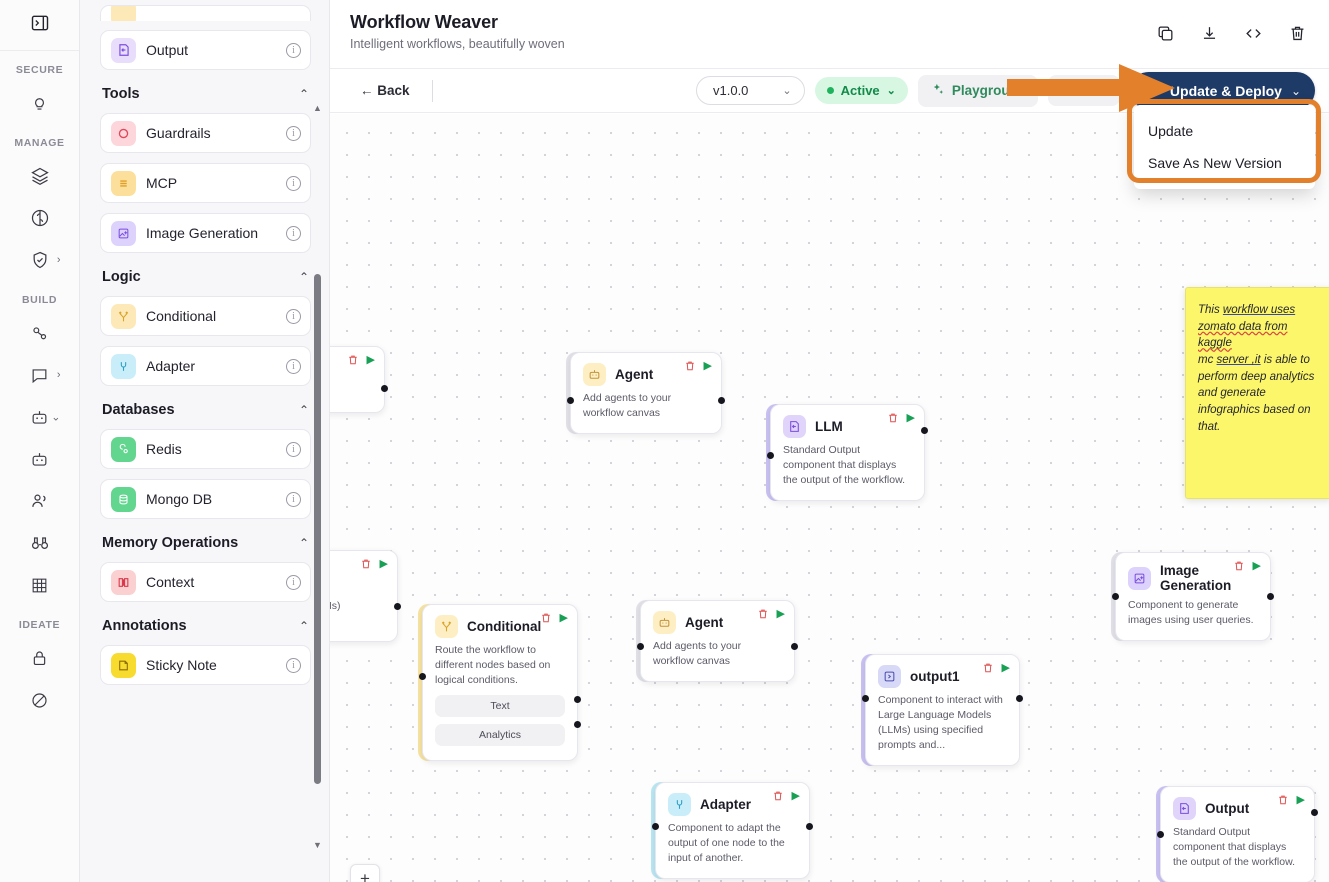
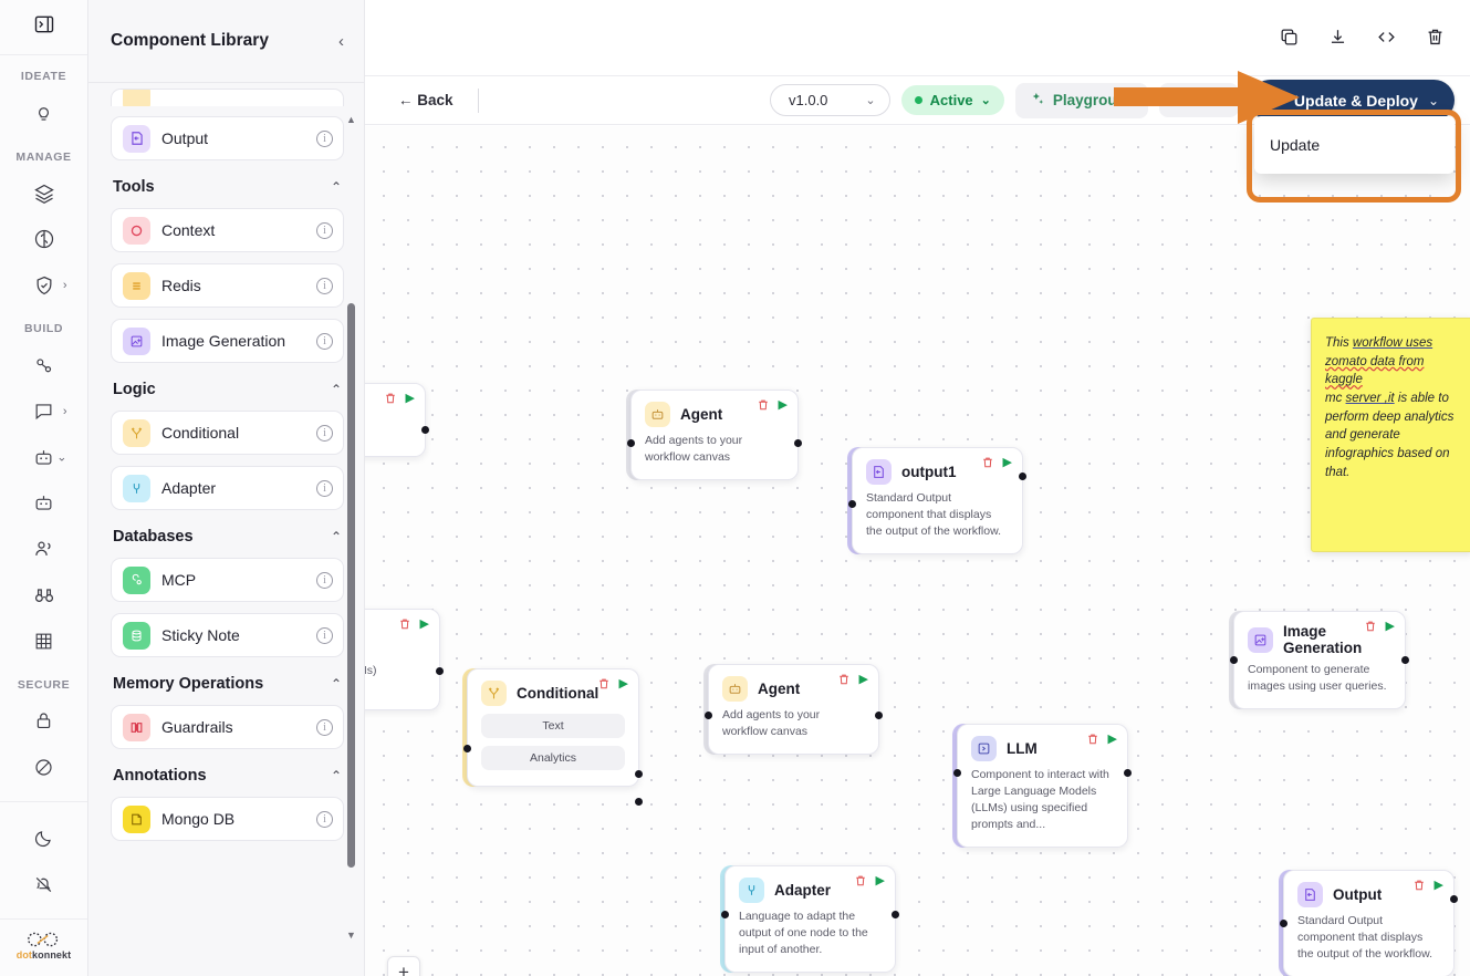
- SECURE
+ IDEATE
  MANAGE
  ›
  BUILD
  ›
  ⌄
- IDEATE
+ SECURE
+ dotkonnekt
+ Component Library
+ ‹
  Output
  i
  Tools
  ⌃
- Guardrails
+ Context
  i
- MCP
+ Redis
  i
  Image Generation
  i
  Logic
  ⌃
  Conditional
  i
  Adapter
  i
  Databases
  ⌃
- Redis
+ MCP
  i
- Mongo DB
+ Sticky Note
  i
  Memory Operations
  ⌃
- Context
+ Guardrails
  i
  Annotations
  ⌃
- Sticky Note
+ Mongo DB
  i
  ▲
  ▼
- Workflow Weaver
- Intelligent workflows, beautifully woven
  ← Back
  v1.0.0
  ⌄
  Active
  ⌄
  Playgrou
  Update & Deploy
  ⌄
  Update
- Save As New Version
  ▶
  ▶
  Agent
  Add agents to your workflow canvas
  ▶
- LLM
+ output1
  Standard Output component that displays the output of the workflow.
  ▶
  ▶
  Conditional
- Route the workflow to different nodes based on logical conditions.
  Text
  Analytics
  ▶
  Agent
  Add agents to your workflow canvas
  ▶
- output1
+ LLM
  Component to interact with Large Language Models (LLMs) using specified prompts and...
  ▶
  Image Generation
  Component to generate images using user queries.
  ▶
  Adapter
- Component to adapt the output of one node to the input of another.
+ Language to adapt the output of one node to the input of another.
  ▶
  Output
  Standard Output component that displays the output of the workflow.
  This workflow uses
  zomato data from kaggle
  mc server ,it is able to
  perform deep analytics
  and generate
  infographics based on
  that.
  +
